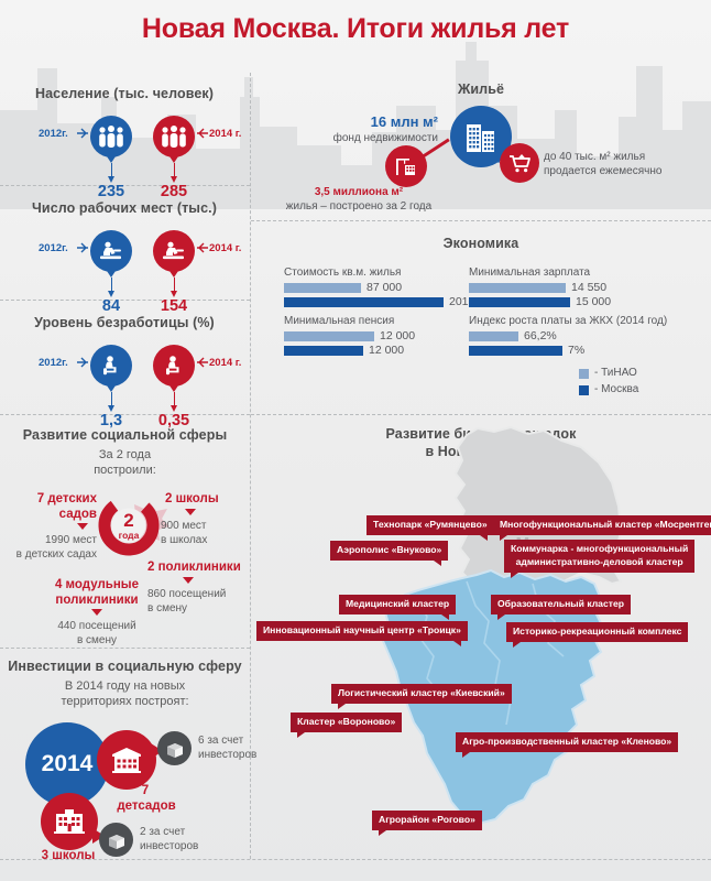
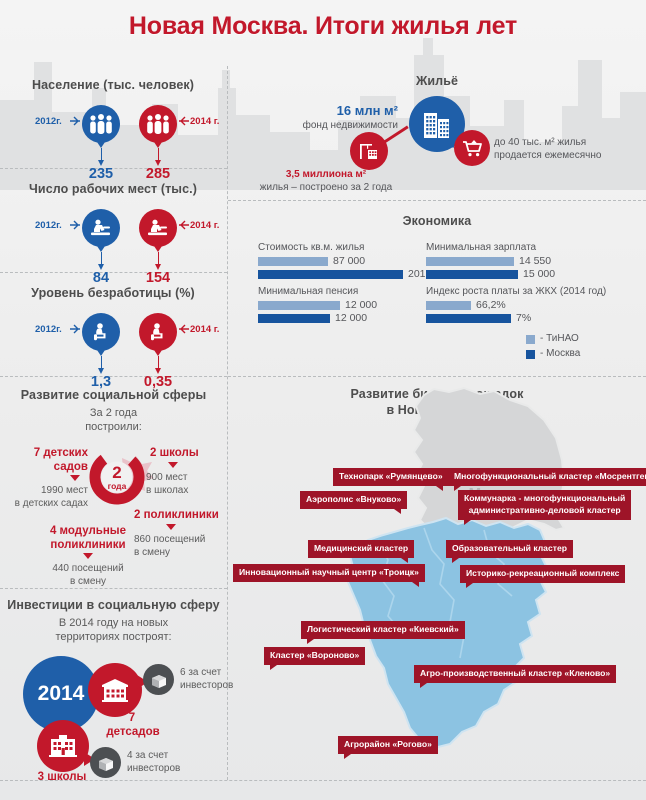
  Новая Москва. Итоги жилья лет
  Население (тыс. человек)
  2012г.
  2014 г.
  235
  285
  Число рабочих мест (тыс.)
  2012г.
  2014 г.
  84
  154
  Уровень безработицы (%)
  2012г.
  2014 г.
  1,3
  0,35
  Жильё
  16 млн м²
  фонд недвижимости
  3,5 миллиона м²
  жилья – построено за 2 года
  до 40 тыс. м² жилья
  продается ежемесячно
  Экономика
  Стоимость кв.м. жилья
  87 000
  Минимальная зарплата
  14 550
  15 000
  Минимальная пенсия
  12 000
  12 000
  Индекс роста платы за ЖКХ (2014 год)
  66,2%
  7%
  - ТиНАО
  - Москва
  Развитие социальной сферы
  За 2 года
  построили:
  2
  года
  7 детских
  садов
  1990 мест
  в детских садах
  2 школы
  900 мест
  в школах
  2 поликлиники
  860 посещений
  в смену
  4 модульные
  поликлиники
  440 посещений
  в смену
  Инвестиции в социальную сферу
  В 2014 году на новых
  территориях построят:
  2014
  6 за счет
  инвесторов
  7
  детсадов
- 2 за счет
+ 4 за счет
  инвесторов
  3 школы
  Технопарк «Румянцево»
  Аэрополис «Внуково»
  Медицинский кластер
  Инновационный научный центр «Троицк»
  Логистический кластер «Киевский»
  Кластер «Вороново»
  Агрорайон «Рогово»
  Многофункциональный кластер «Мосрентге
  Коммунарка - многофункциональный
  административно-деловой кластер
  Образовательный кластер
  Историко-рекреационный комплекс
  Агро-производственный кластер «Кленово»
